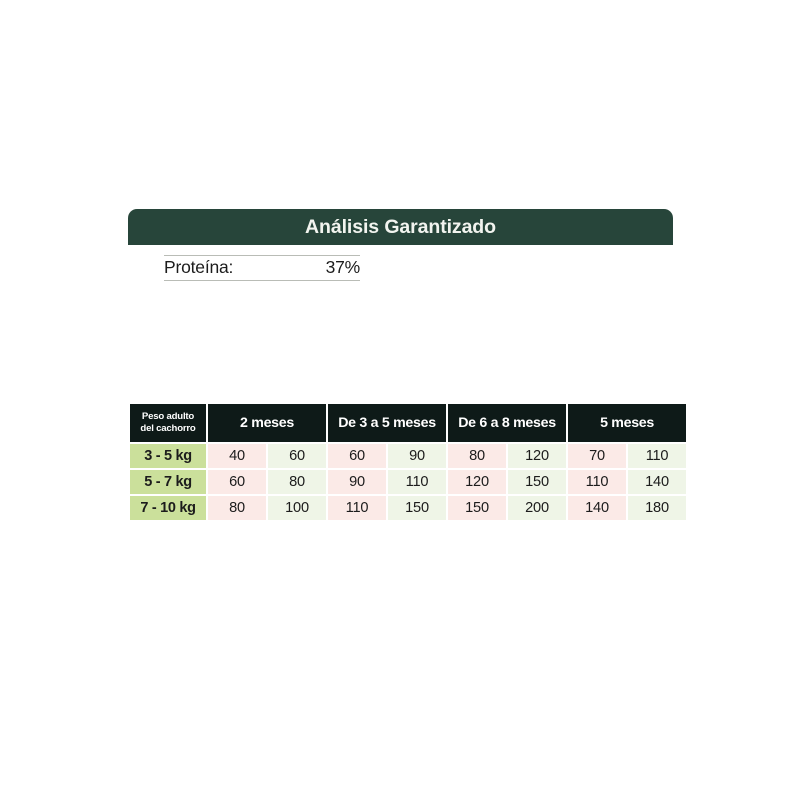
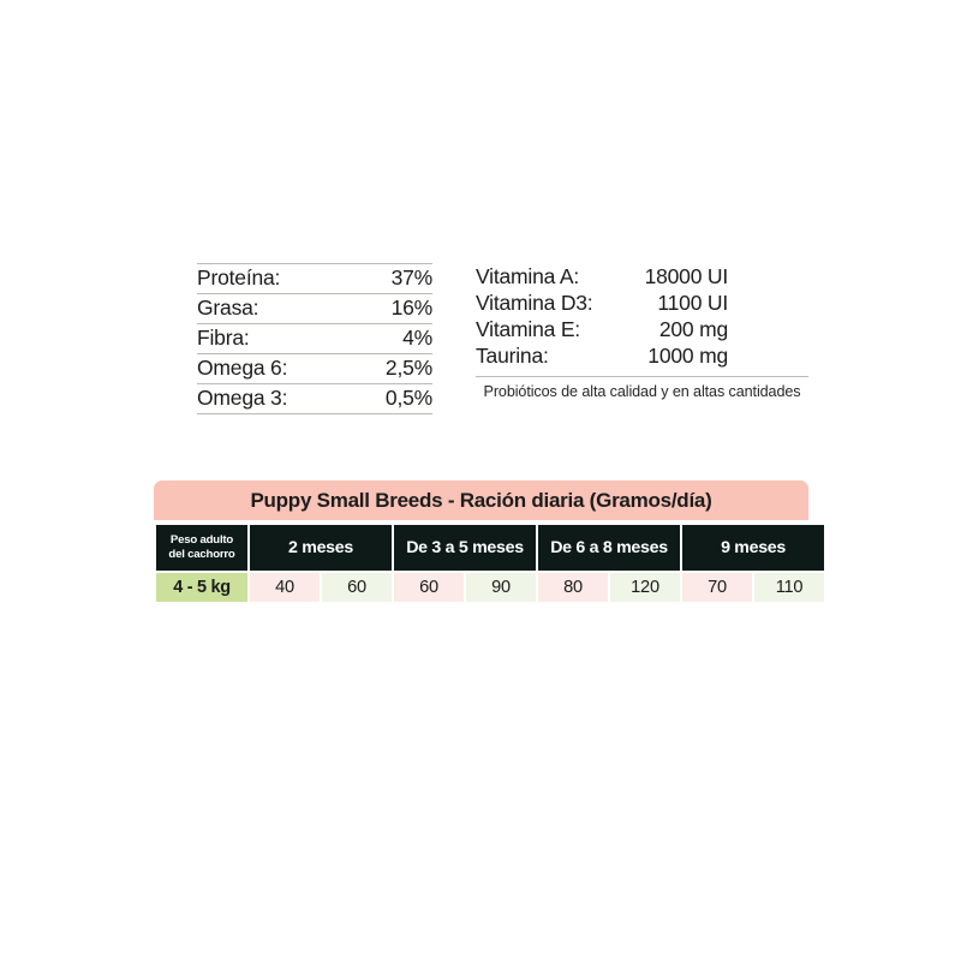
- Análisis Garantizado
  Proteína:
  37%
+ Grasa:
+ 16%
+ Fibra:
+ 4%
+ Omega 6:
+ 2,5%
+ Omega 3:
+ 0,5%
+ Vitamina A:
+ 18000 UI
+ Vitamina D3:
+ 1100 UI
+ Vitamina E:
+ 200 mg
+ Taurina:
+ 1000 mg
+ Probióticos de alta calidad y en altas cantidades
+ Puppy Small Breeds - Ración diaria (Gramos/día)
- Peso adulto del cachorro	2 meses	De 3 a 5 meses	De 6 a 8 meses	5 meses
+ Peso adulto del cachorro	2 meses	De 3 a 5 meses	De 6 a 8 meses	9 meses
- 3 - 5 kg	40	60	60	90	80	120	70	110
+ 4 - 5 kg	40	60	60	90	80	120	70	110
- 5 - 7 kg	60	80	90	110	120	150	110	140
- 7 - 10 kg	80	100	110	150	150	200	140	180
